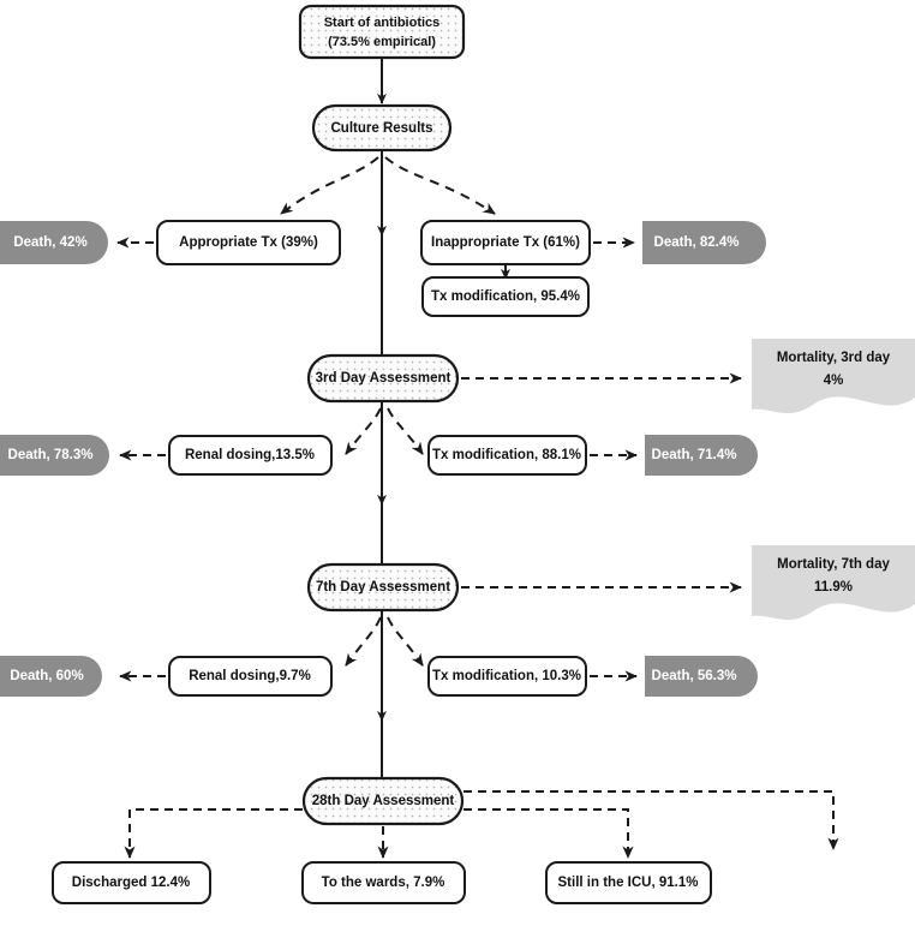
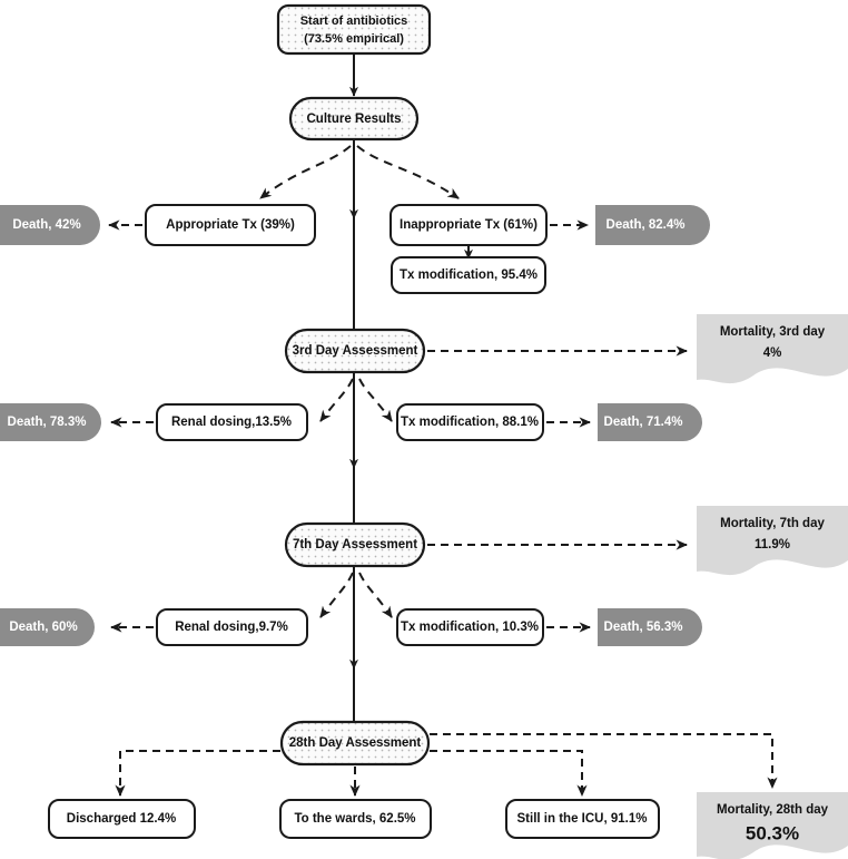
  Start of antibiotics
  (73.5% empirical)
  Culture Results
  Appropriate Tx (39%)
  Inappropriate Tx (61%)
  Death, 42%
  Death, 82.4%
  Tx modification, 95.4%
  3rd Day Assessment
  Mortality, 3rd day
  4%
  Renal dosing,13.5%
  Death, 78.3%
  Tx modification, 88.1%
  Death, 71.4%
  7th Day Assessment
  Mortality, 7th day
  11.9%
  Renal dosing,9.7%
  Death, 60%
  Tx modification, 10.3%
  Death, 56.3%
  28th Day Assessment
  Discharged 12.4%
- To the wards, 7.9%
+ To the wards, 62.5%
  Still in the ICU, 91.1%
+ Mortality, 28th day
+ 50.3%
